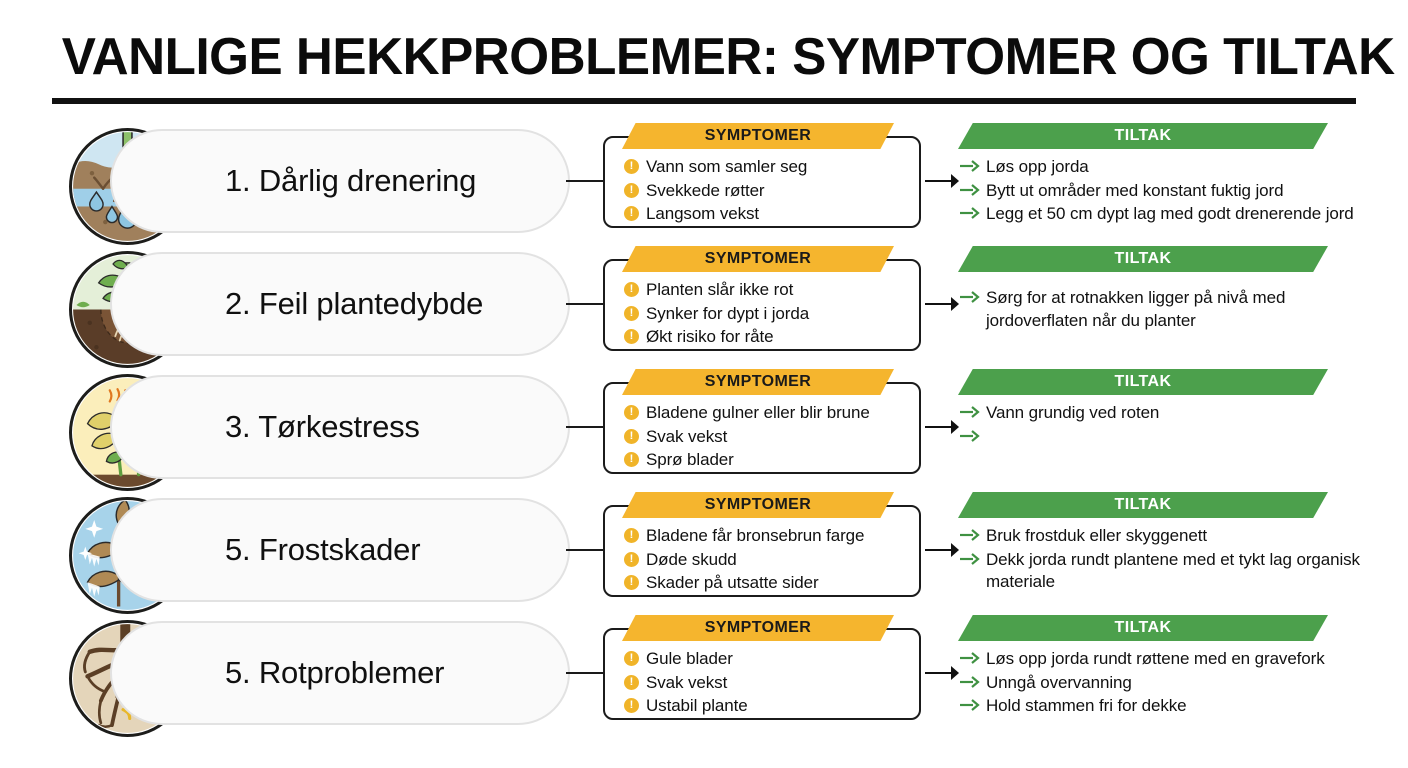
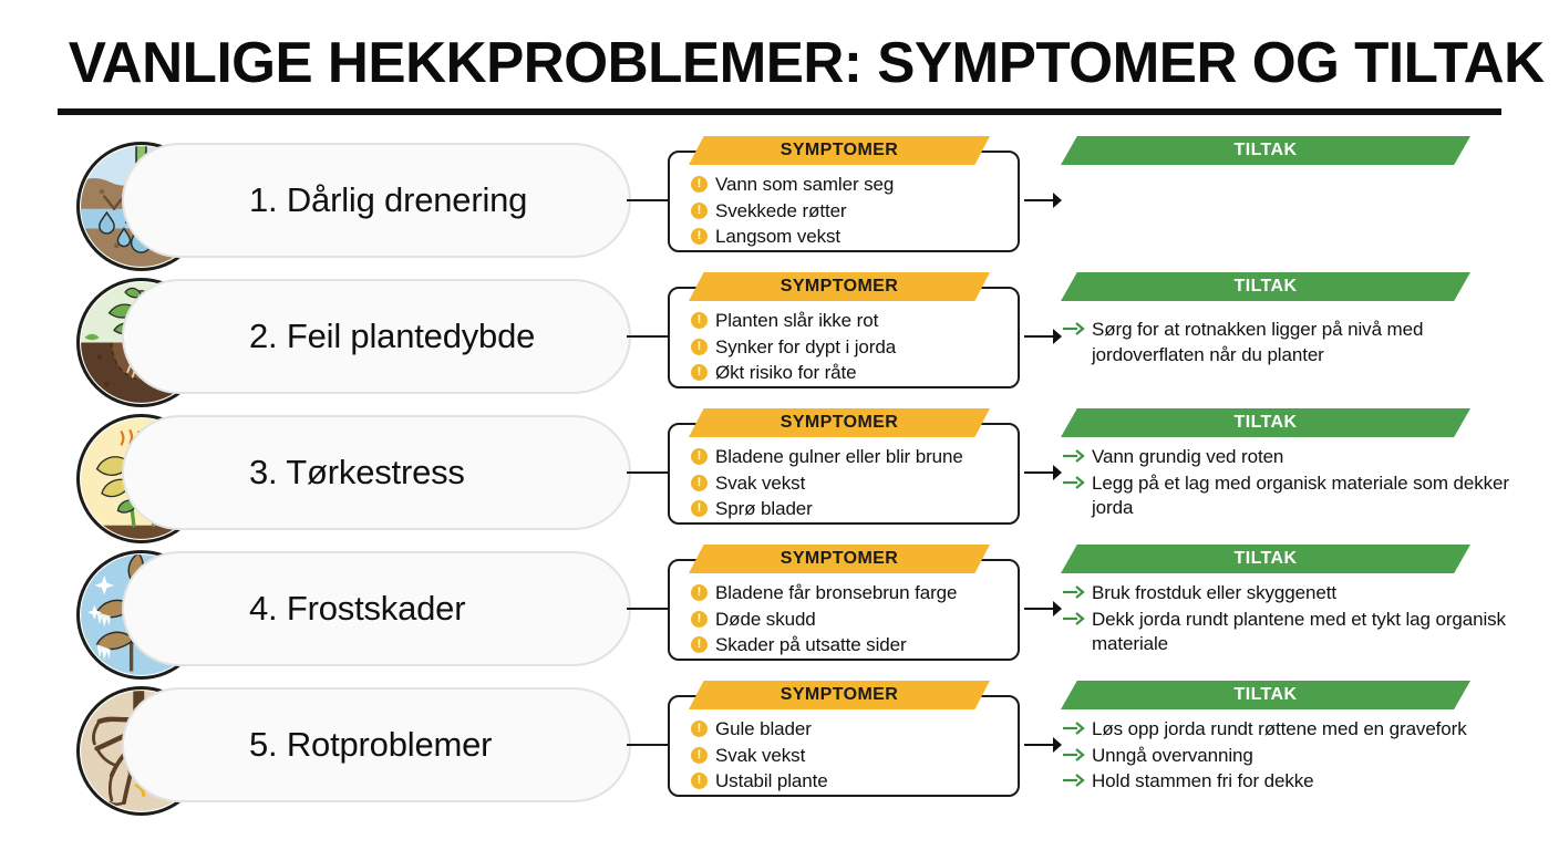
  VANLIGE HEKKPROBLEMER: SYMPTOMER OG TILTAK
  1. Dårlig drenering
  SYMPTOMER
  Vann som samler seg
  Svekkede røtter
  Langsom vekst
  TILTAK
- Løs opp jorda
- Bytt ut områder med konstant fuktig jord
- Legg et 50 cm dypt lag med godt drenerende jord
  2. Feil plantedybde
  SYMPTOMER
  Planten slår ikke rot
  Synker for dypt i jorda
  Økt risiko for råte
  TILTAK
  Sørg for at rotnakken ligger på nivå med jordoverflaten når du planter
  3. Tørkestress
  SYMPTOMER
  Bladene gulner eller blir brune
  Svak vekst
  Sprø blader
  TILTAK
  Vann grundig ved roten
+ Legg på et lag med organisk materiale som dekker jorda
- 5. Frostskader
+ 4. Frostskader
  SYMPTOMER
  Bladene får bronsebrun farge
  Døde skudd
  Skader på utsatte sider
  TILTAK
  Bruk frostduk eller skyggenett
  Dekk jorda rundt plantene med et tykt lag organisk materiale
  5. Rotproblemer
  SYMPTOMER
  Gule blader
  Svak vekst
  Ustabil plante
  TILTAK
  Løs opp jorda rundt røttene med en gravefork
  Unngå overvanning
  Hold stammen fri for dekke
